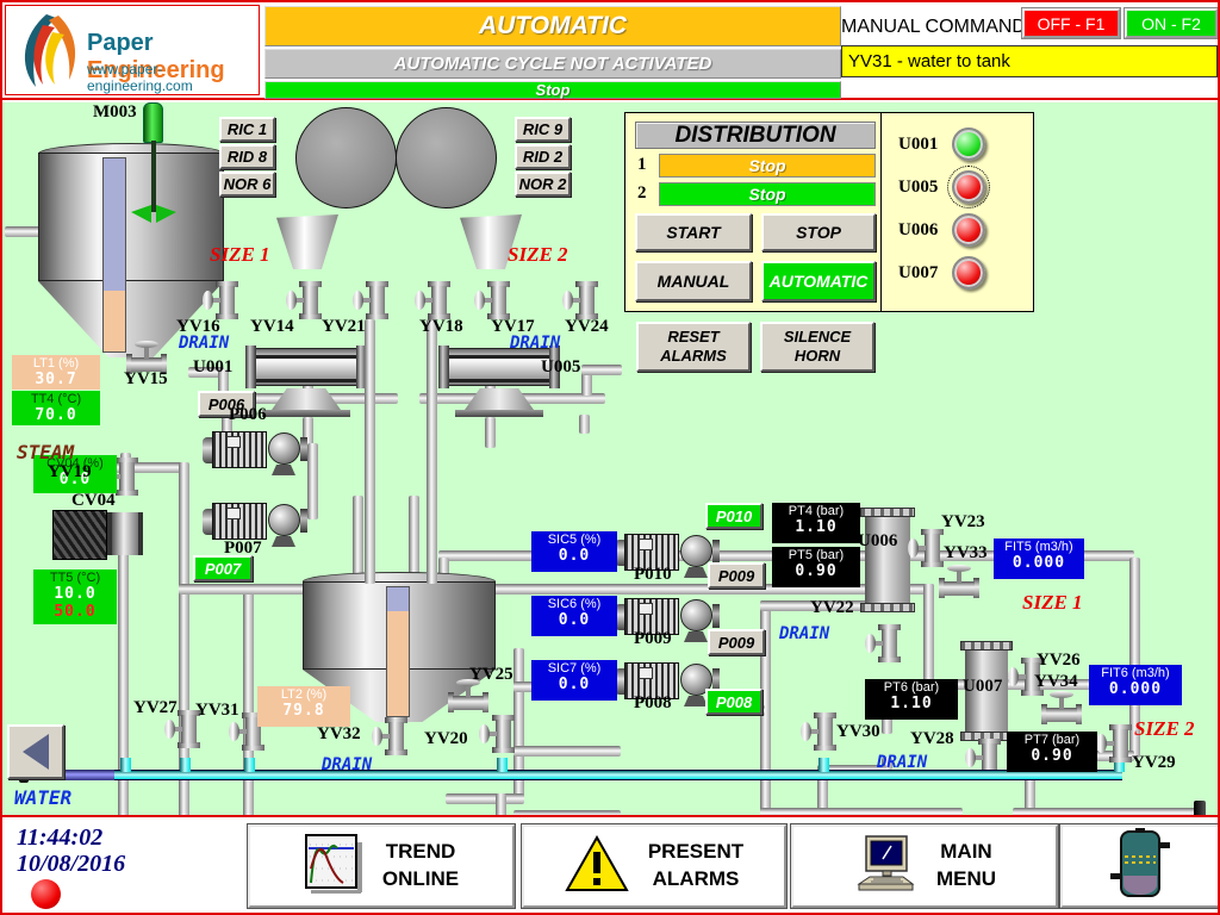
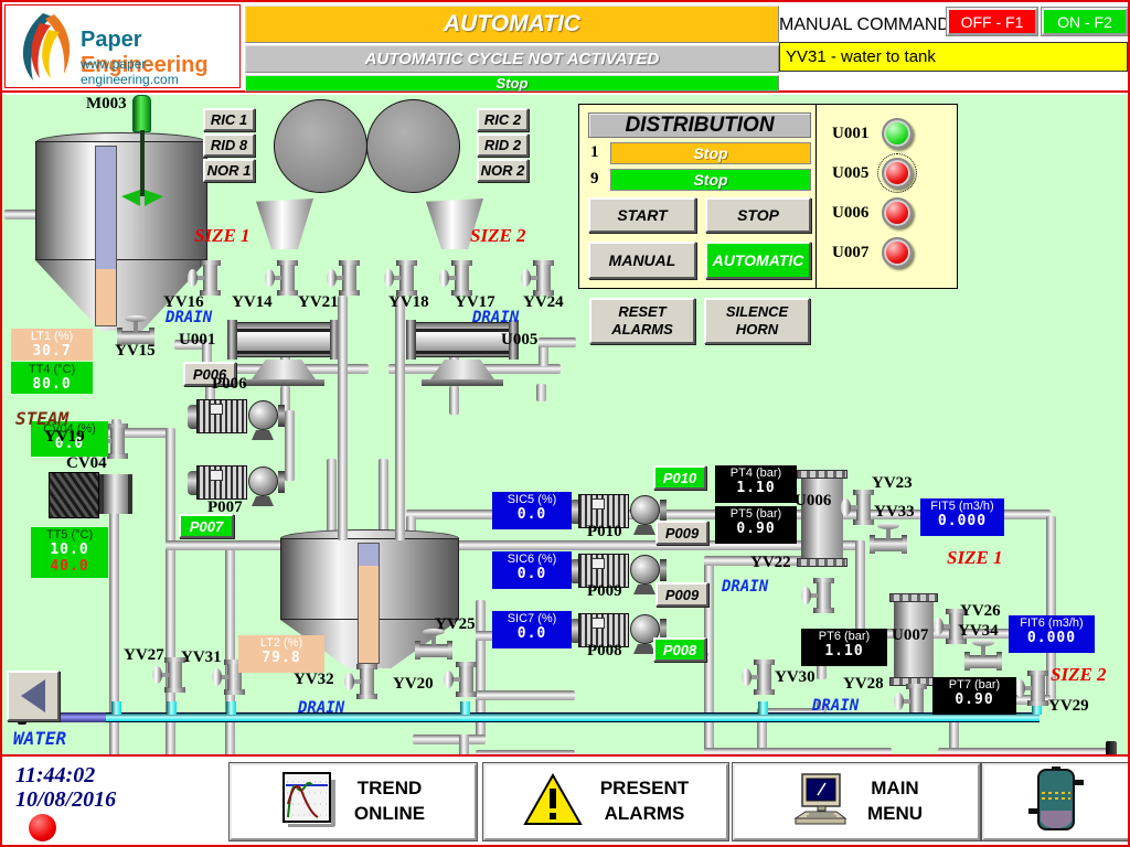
  Paper Engineering
  www.paper-engineering.com
  AUTOMATIC
  AUTOMATIC CYCLE NOT ACTIVATED
  Stop
  MANUAL COMMAND
  OFF - F1
  ON - F2
  YV31 - water to tank
  RIC 1
  RID 8
- NOR 6
+ NOR 1
- RIC 9
+ RIC 2
  RID 2
  NOR 2
  P006
  P007
  P010
  P009
  P009
  P008
  LT1 (%)
  30.7
  TT4 (°C)
- 70.0
+ 80.0
  CV04 (%)
  0.0
  TT5 (°C)
  10.0
- 50.0
+ 40.0
  LT2 (%)
  79.8
  SIC5 (%)
  0.0
  SIC6 (%)
  0.0
  SIC7 (%)
  0.0
  PT4 (bar)
  1.10
  PT5 (bar)
  0.90
  PT6 (bar)
  1.10
  PT7 (bar)
  0.90
  FIT5 (m3/h)
  0.000
  FIT6 (m3/h)
  0.000
  M003
  YV15
  YV19
  YV16
  YV14
  YV21
  YV18
  YV17
  YV24
  U001
  U005
  P006
  P007
  CV04
  YV27
  YV31
  YV32
  YV25
  YV20
  P010
  P009
  P008
  U006
  U007
  YV22
  YV23
  YV33
  YV26
  YV34
  YV28
  YV30
  YV29
  SIZE 1
  SIZE 2
  SIZE 1
  SIZE 2
  STEAM
  WATER
  DRAIN
  DRAIN
  DRAIN
  DRAIN
  DRAIN
  DISTRIBUTION
  1
  Stop
- 2
+ 9
  Stop
  START
  STOP
  MANUAL
  AUTOMATIC
  U001
  U005
  U006
  U007
  RESET
  ALARMS
  SILENCE
  HORN
  11:44:02
  10/08/2016
  TREND
  ONLINE
  PRESENT
  ALARMS
  MAIN
  MENU
